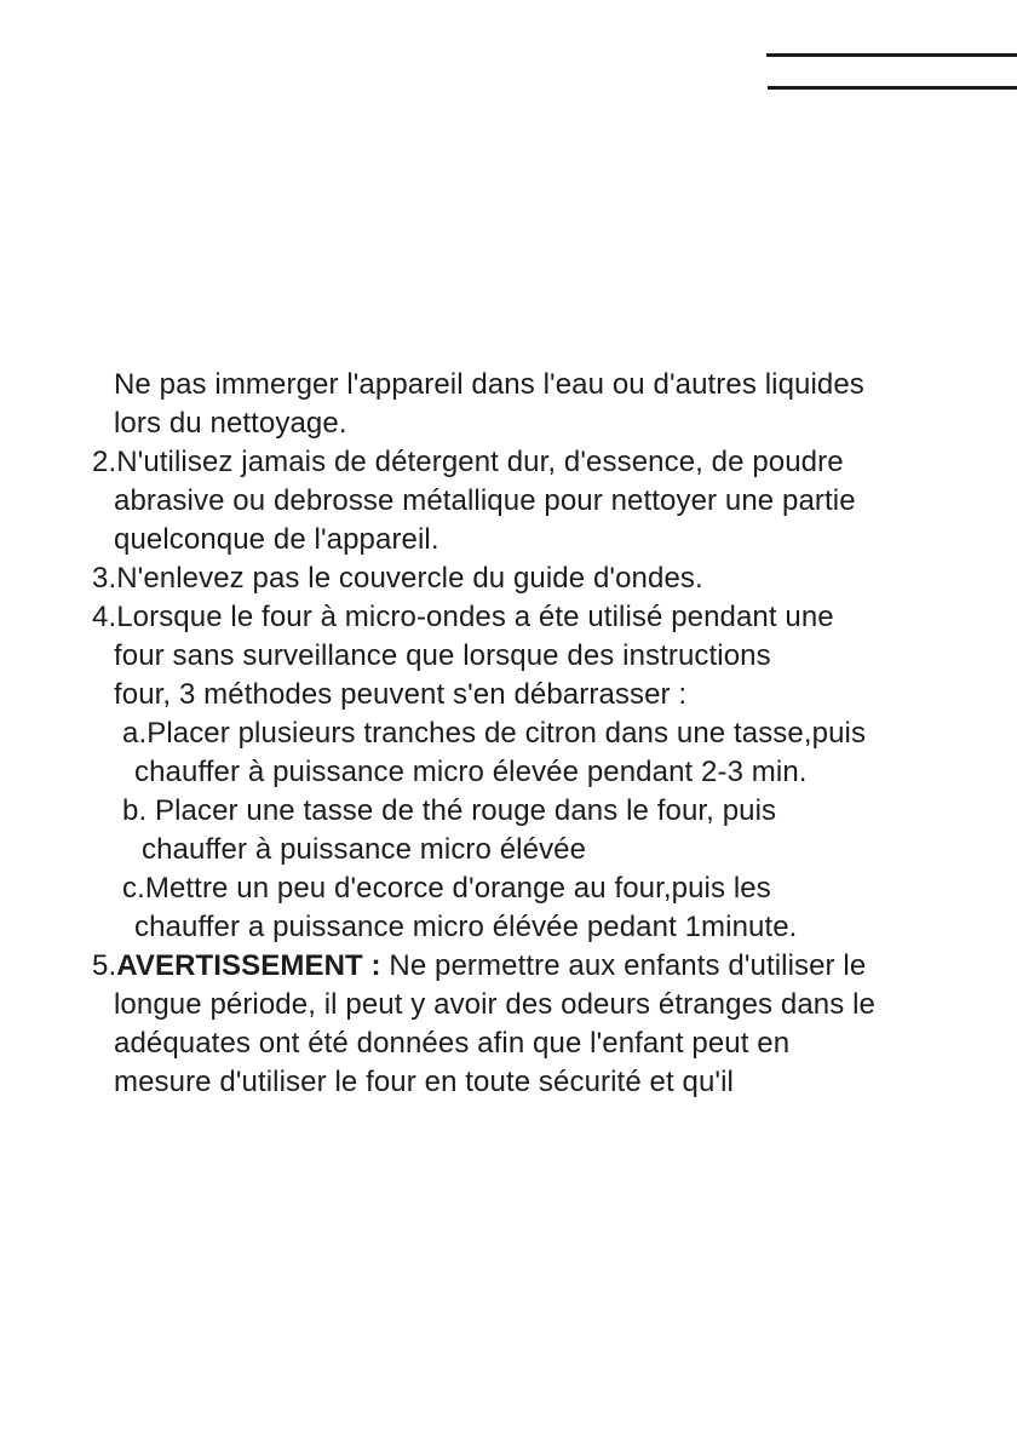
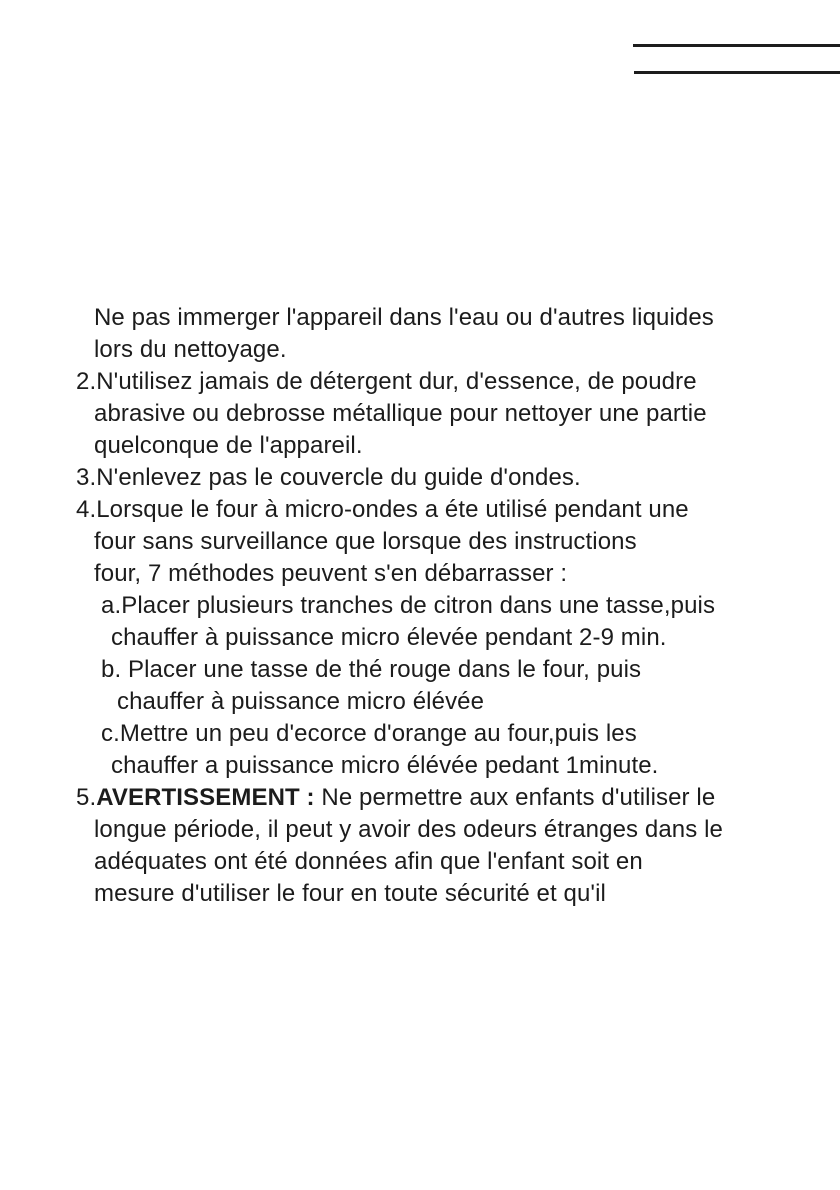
  Ne pas immerger l'appareil dans l'eau ou d'autres liquides
  lors du nettoyage.
  2.N'utilisez jamais de détergent dur, d'essence, de poudre
  abrasive ou debrosse métallique pour nettoyer une partie
  quelconque de l'appareil.
  3.N'enlevez pas le couvercle du guide d'ondes.
  4.Lorsque le four à micro-ondes a éte utilisé pendant une
  four sans surveillance que lorsque des instructions
- four, 3 méthodes peuvent s'en débarrasser :
+ four, 7 méthodes peuvent s'en débarrasser :
  a.Placer plusieurs tranches de citron dans une tasse,puis
- chauffer à puissance micro élevée pendant 2-3 min.
+ chauffer à puissance micro élevée pendant 2-9 min.
  b. Placer une tasse de thé rouge dans le four, puis
  chauffer à puissance micro élévée
  c.Mettre un peu d'ecorce d'orange au four,puis les
  chauffer a puissance micro élévée pedant 1minute.
  5.AVERTISSEMENT : Ne permettre aux enfants d'utiliser le
  longue période, il peut y avoir des odeurs étranges dans le
- adéquates ont été données afin que l'enfant peut en
+ adéquates ont été données afin que l'enfant soit en
  mesure d'utiliser le four en toute sécurité et qu'il
